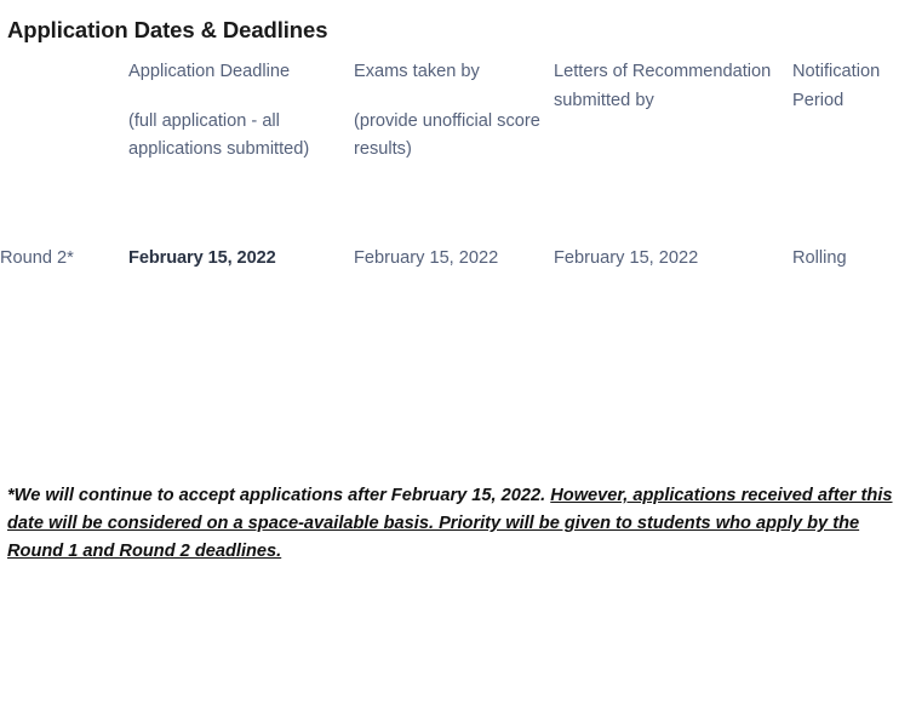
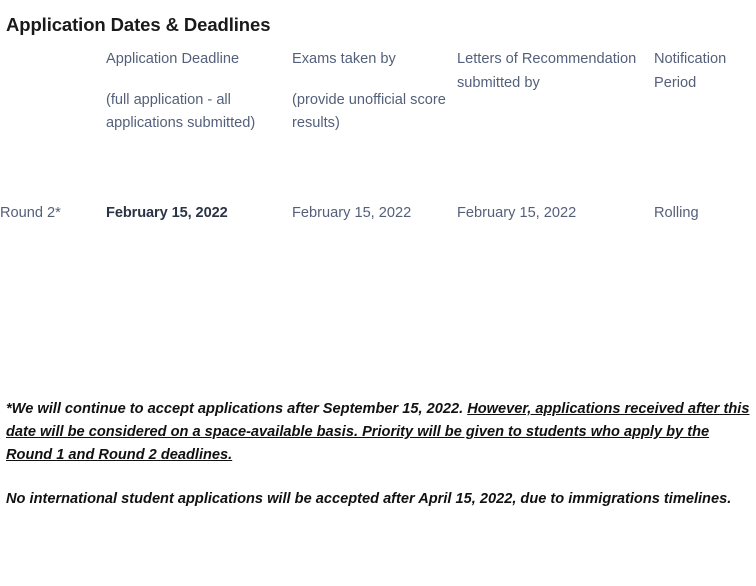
  Application Dates & Deadlines
  	Application Deadline (full application - all applications submitted)	Exams taken by (provide unofficial score results)	Letters of Recommendation submitted by	Notification Period
  Round 2*	February 15, 2022	February 15, 2022	February 15, 2022	Rolling
- *We will continue to accept applications after February 15, 2022. However, applications received after this date will be considered on a space-available basis. Priority will be given to students who apply by the Round 1 and Round 2 deadlines.
+ *We will continue to accept applications after September 15, 2022. However, applications received after this date will be considered on a space-available basis. Priority will be given to students who apply by the Round 1 and Round 2 deadlines.
+ No international student applications will be accepted after April 15, 2022, due to immigrations timelines.
